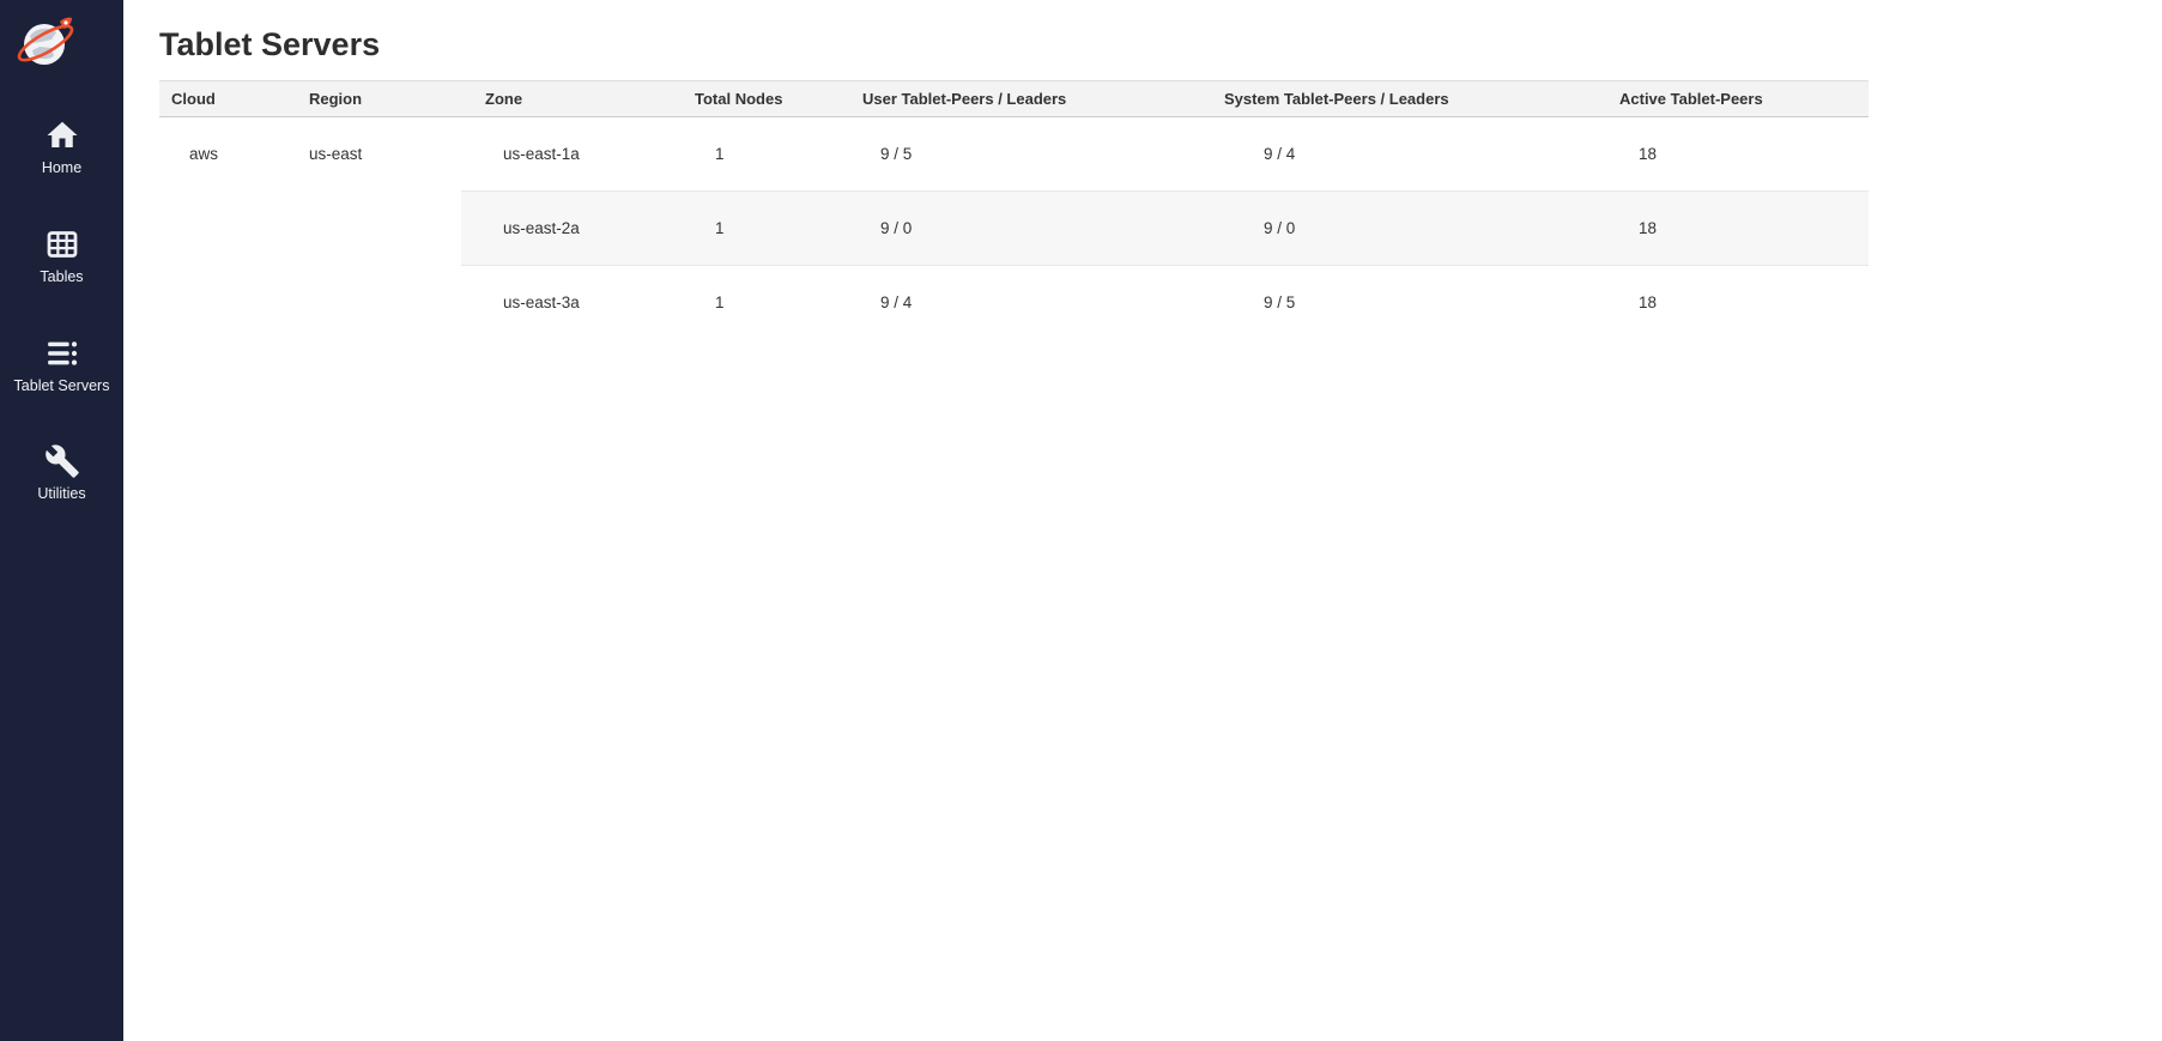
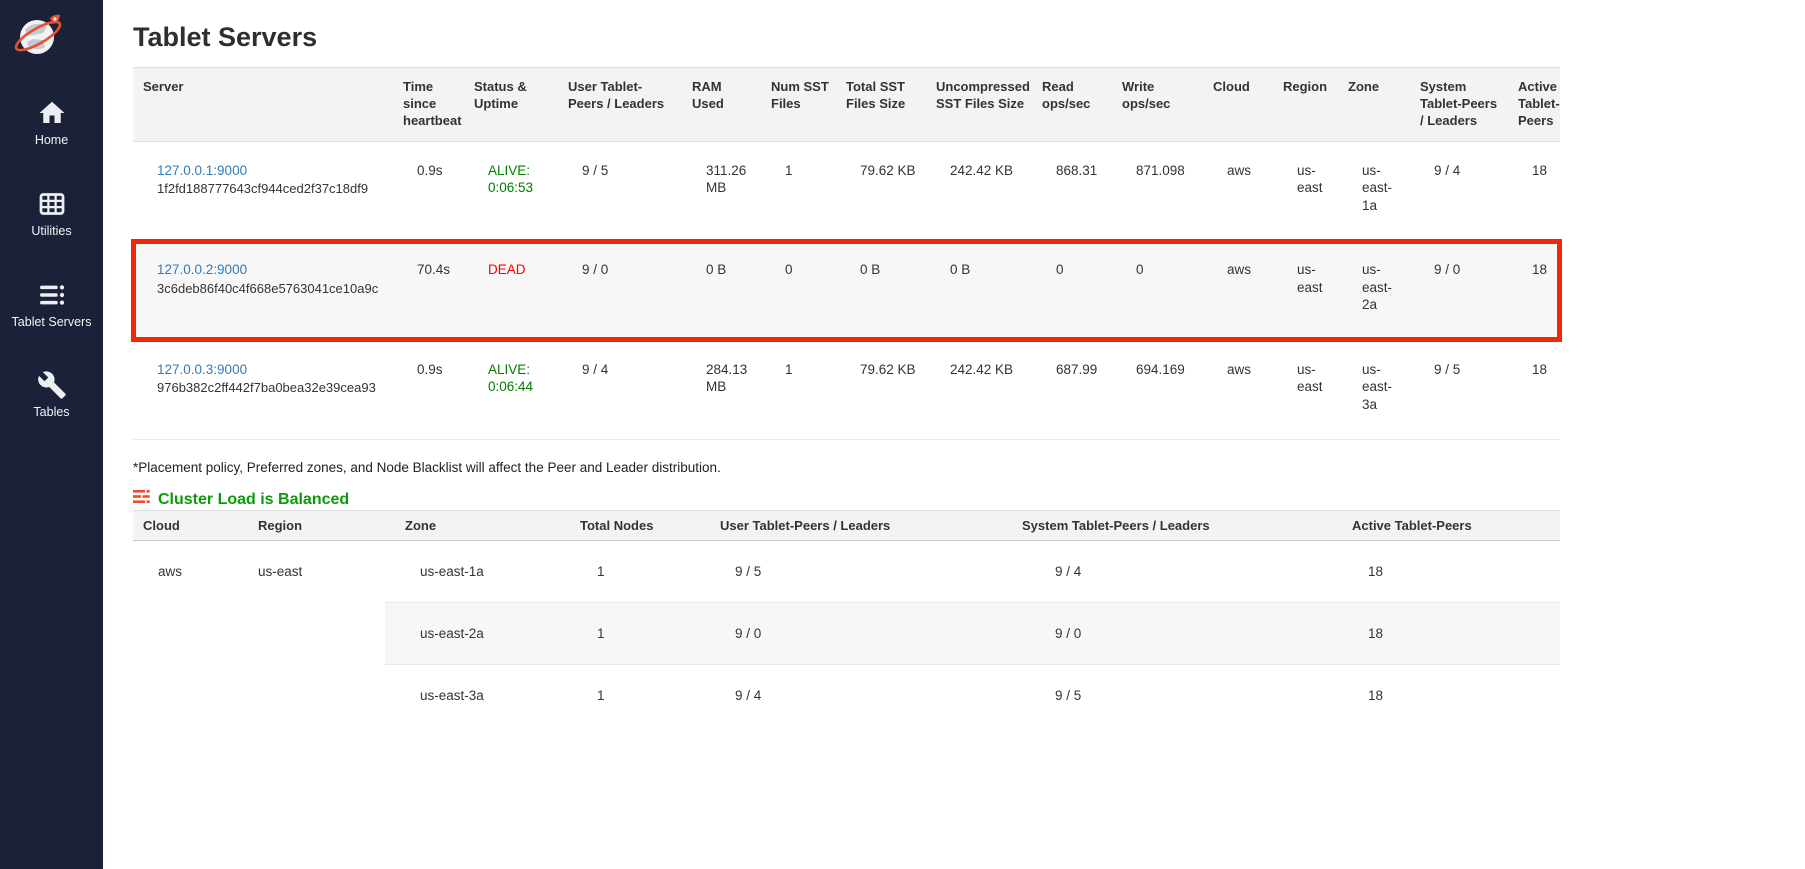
  Home
- Tables
+ Utilities
  Tablet Servers
- Utilities
+ Tables
  Tablet Servers
+ Server	Time since heartbeat	Status & Uptime	User Tablet-Peers / Leaders	RAM Used	Num SST Files	Total SST Files Size	Uncompressed SST Files Size	Read ops/sec	Write ops/sec	Cloud	Region	Zone	System Tablet-Peers / Leaders	Active Tablet-Peers
+ 127.0.0.1:9000 1f2fd188777643cf944ced2f37c18df9	0.9s	ALIVE: 0:06:53	9 / 5	311.26 MB	1	79.62 KB	242.42 KB	868.31	871.098	aws	us-east	us-east-1a	9 / 4	18
+ 127.0.0.2:9000 3c6deb86f40c4f668e5763041ce10a9c	70.4s	DEAD	9 / 0	0 B	0	0 B	0 B	0	0	aws	us-east	us-east-2a	9 / 0	18
+ 127.0.0.3:9000 976b382c2ff442f7ba0bea32e39cea93	0.9s	ALIVE: 0:06:44	9 / 4	284.13 MB	1	79.62 KB	242.42 KB	687.99	694.169	aws	us-east	us-east-3a	9 / 5	18
+ *Placement policy, Preferred zones, and Node Blacklist will affect the Peer and Leader distribution.
+ Cluster Load is Balanced
  Cloud	Region	Zone	Total Nodes	User Tablet-Peers / Leaders	System Tablet-Peers / Leaders	Active Tablet-Peers
  aws	us-east	us-east-1a	1	9 / 5	9 / 4	18
  us-east-2a	1	9 / 0	9 / 0	18
  us-east-3a	1	9 / 4	9 / 5	18
